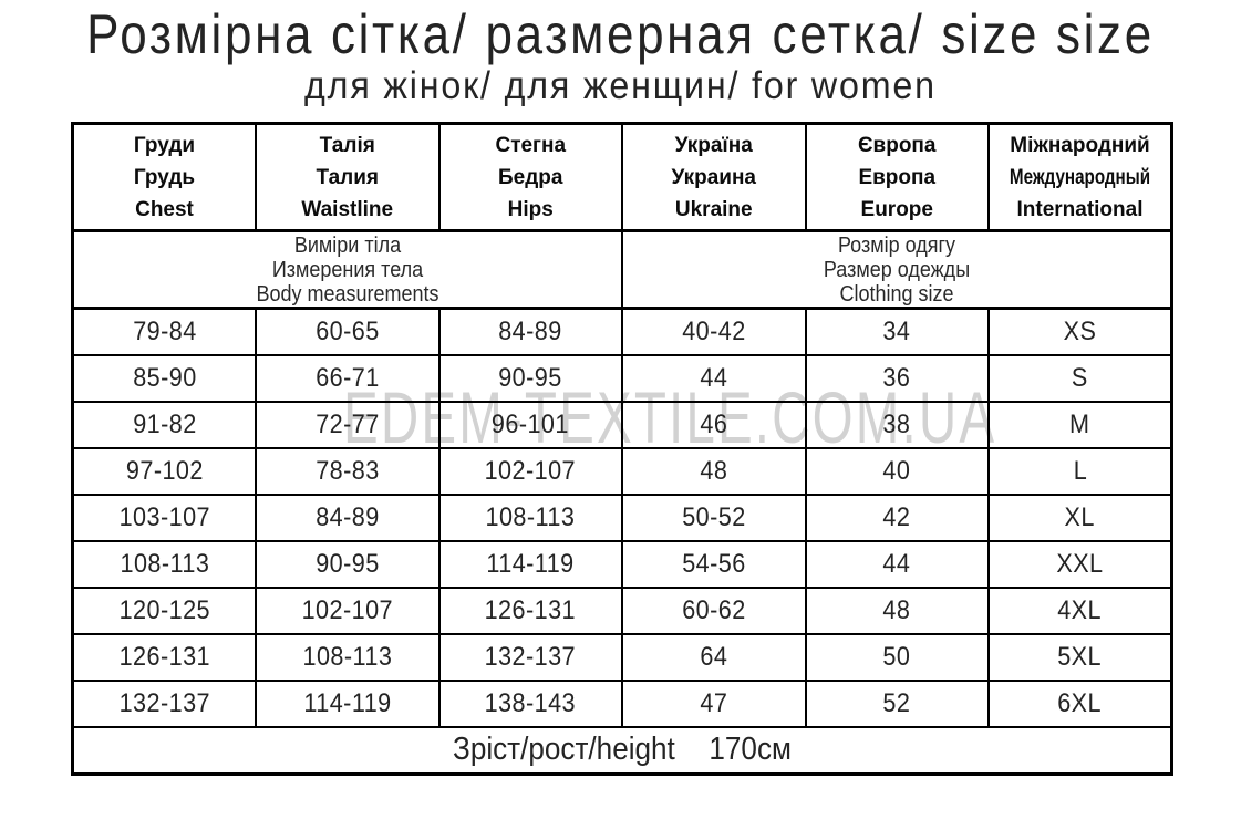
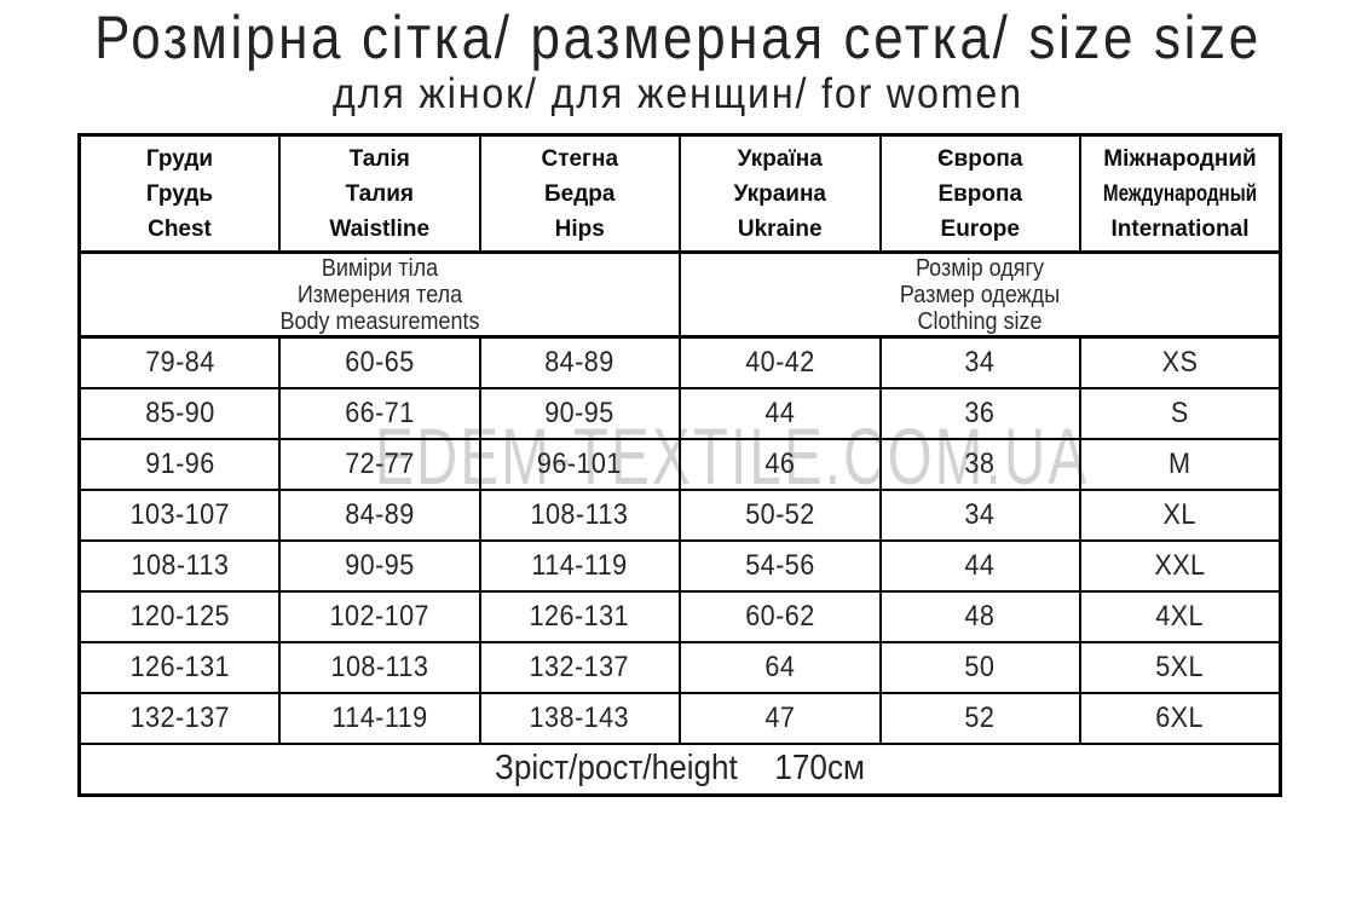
  Розмірна сітка/ размерная сетка/ size size
  для жінок/ для женщин/ for women
  EDEM-TEXTILE.COM.UA
  Груди Грудь Chest	Талія Талия Waistline	Стегна Бедра Hips	Україна Украина Ukraine	Європа Европа Europe	Міжнародний Международный International
  Виміри тіла Измерения тела Body measurements	Розмір одягу Размер одежды Clothing size
  79-84	60-65	84-89	40-42	34	XS
  85-90	66-71	90-95	44	36	S
- 91-82	72-77	96-101	46	38	M
+ 91-96	72-77	96-101	46	38	M
- 97-102	78-83	102-107	48	40	L
- 103-107	84-89	108-113	50-52	42	XL
+ 103-107	84-89	108-113	50-52	34	XL
  108-113	90-95	114-119	54-56	44	XXL
  120-125	102-107	126-131	60-62	48	4XL
  126-131	108-113	132-137	64	50	5XL
  132-137	114-119	138-143	47	52	6XL
  Зріст/рост/height 170см
